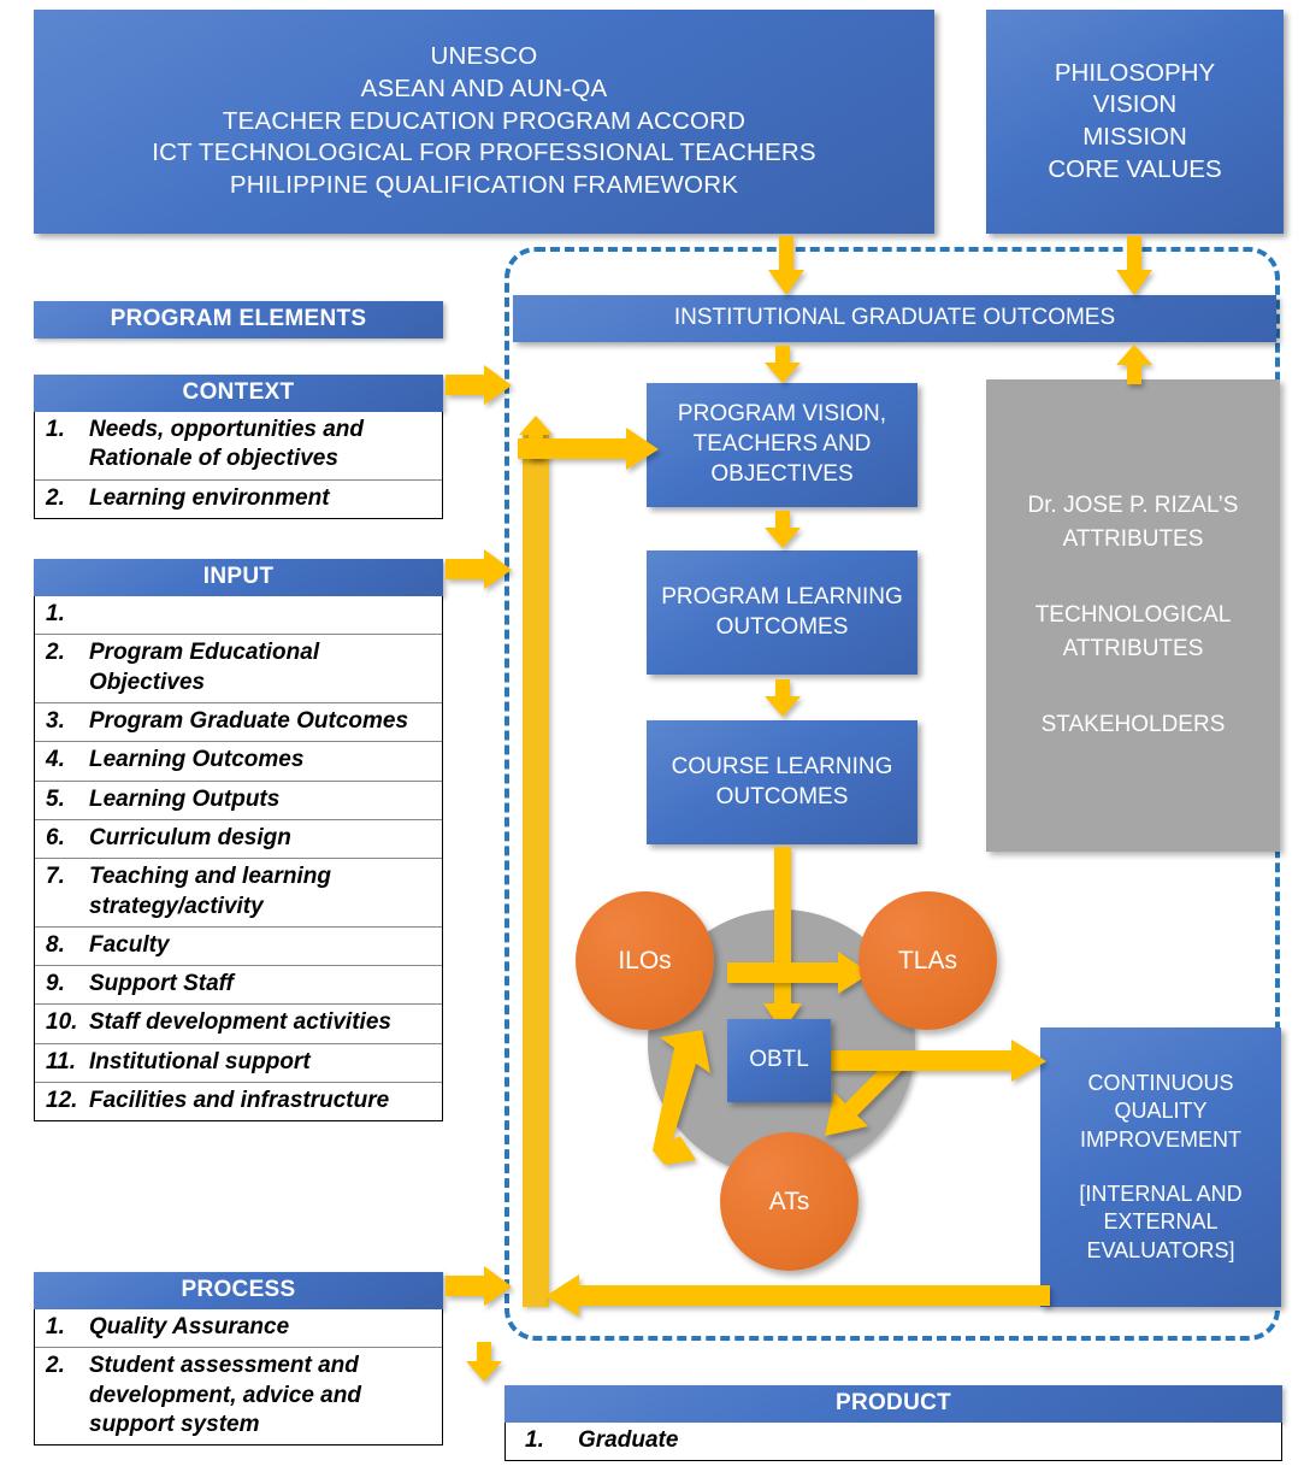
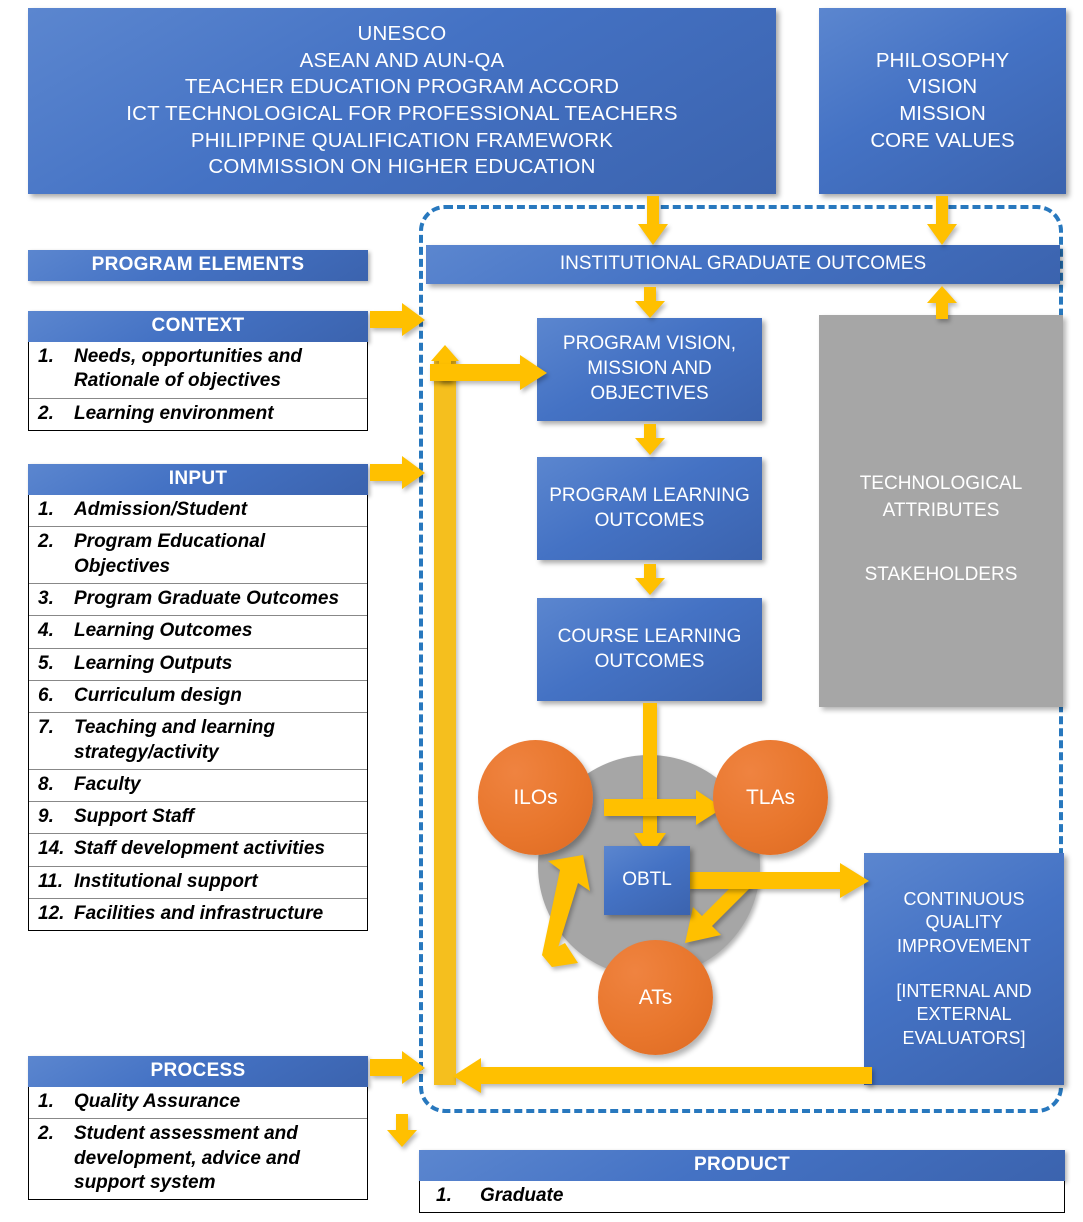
  UNESCO
  ASEAN AND AUN-QA
  TEACHER EDUCATION PROGRAM ACCORD
  ICT TECHNOLOGICAL FOR PROFESSIONAL TEACHERS
  PHILIPPINE QUALIFICATION FRAMEWORK
+ COMMISSION ON HIGHER EDUCATION
  PHILOSOPHY
  VISION
  MISSION
  CORE VALUES
  INSTITUTIONAL GRADUATE OUTCOMES
- PROGRAM VISION, TEACHERS AND OBJECTIVES
+ PROGRAM VISION, MISSION AND OBJECTIVES
  PROGRAM LEARNING OUTCOMES
  COURSE LEARNING OUTCOMES
- Dr. JOSE P. RIZAL’S ATTRIBUTES
  TECHNOLOGICAL ATTRIBUTES
  STAKEHOLDERS
  ILOs
  TLAs
  ATs
  OBTL
  CONTINUOUS
  QUALITY
  IMPROVEMENT
  [INTERNAL AND
  EXTERNAL
  EVALUATORS]
  PROGRAM ELEMENTS
  CONTEXT
  1.
  Needs, opportunities and Rationale of objectives
  2.
  Learning environment
  INPUT
  1.
+ Admission/Student
  2.
  Program Educational Objectives
  3.
  Program Graduate Outcomes
  4.
  Learning Outcomes
  5.
  Learning Outputs
  6.
  Curriculum design
  7.
  Teaching and learning strategy/activity
  8.
  Faculty
  9.
  Support Staff
- 10.
+ 14.
  Staff development activities
  11.
  Institutional support
  12.
  Facilities and infrastructure
  PROCESS
  1.
  Quality Assurance
  2.
  Student assessment and development, advice and support system
  PRODUCT
  1.
  Graduate
